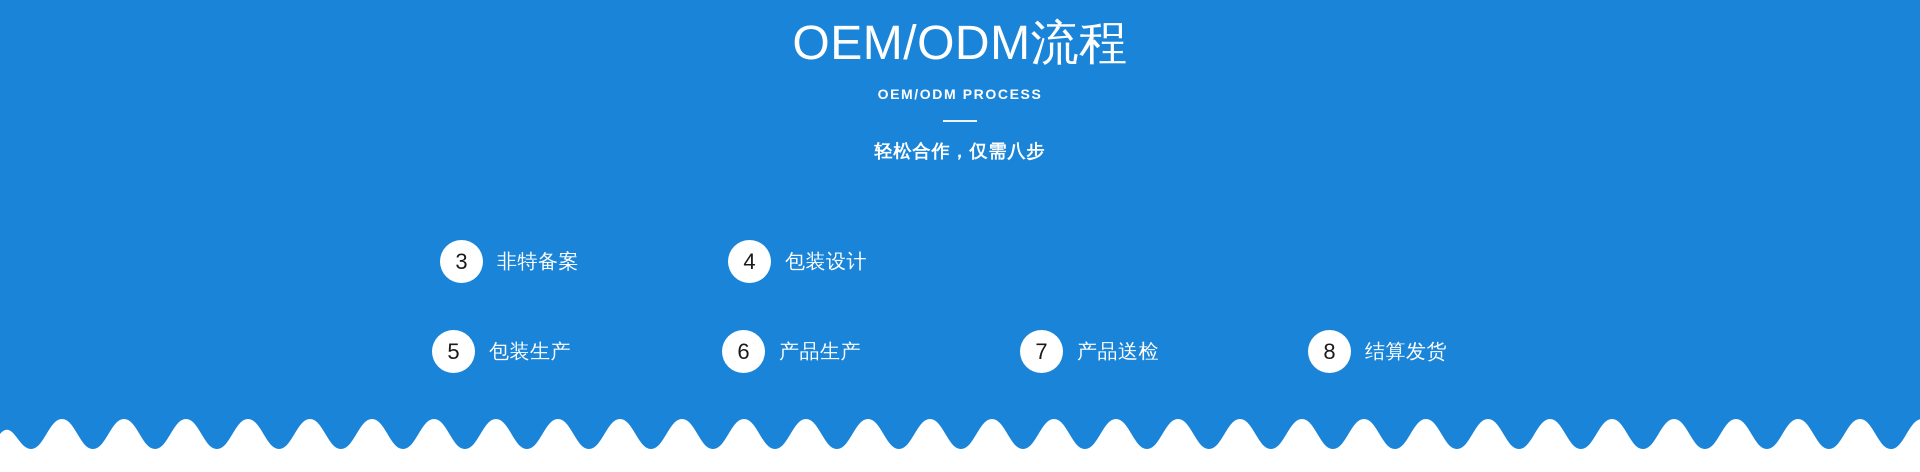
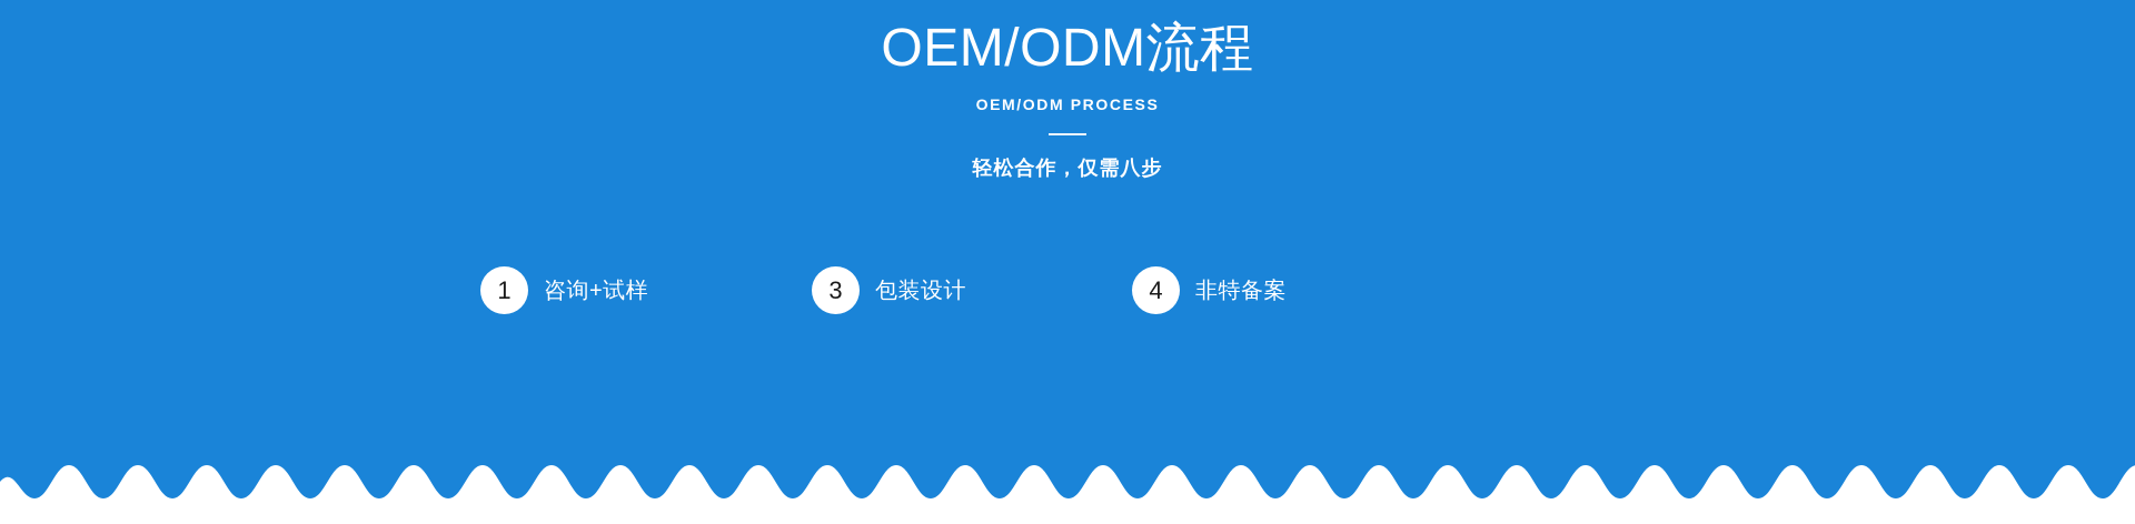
  OEM/ODM流程
  OEM/ODM PROCESS
  轻松合作，仅需八步
+ 1
+ 咨询+试样
  3
- 非特备案
+ 包装设计
  4
- 包装设计
+ 非特备案
- 5
- 包装生产
- 6
- 产品生产
- 7
- 产品送检
- 8
- 结算发货
